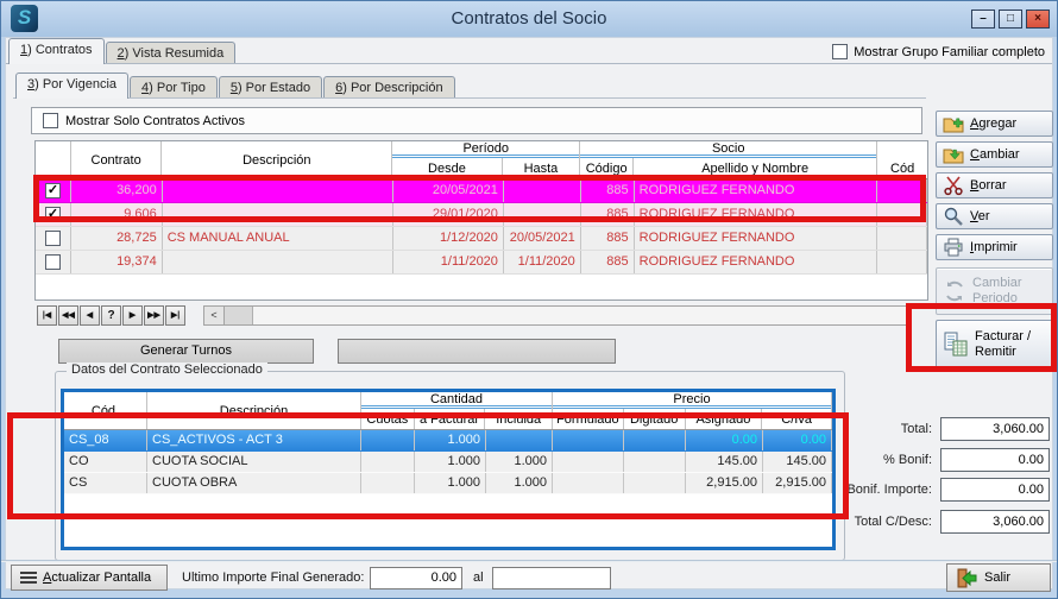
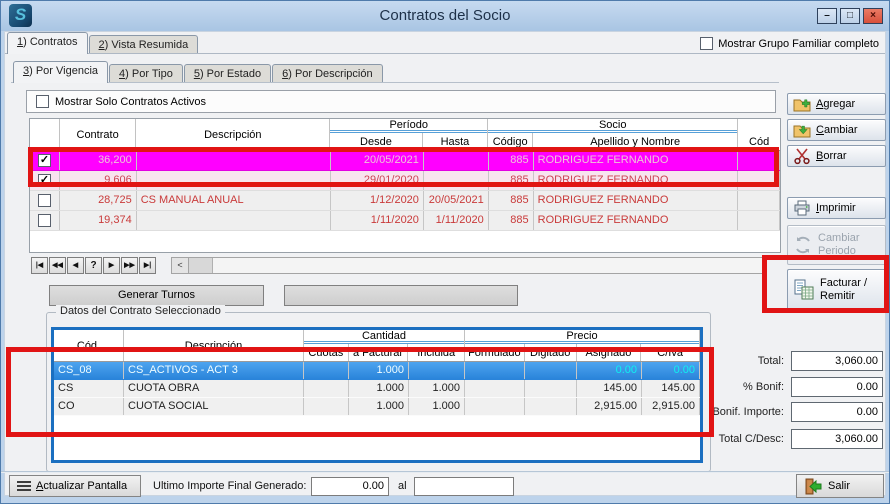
  S
  Contratos del Socio
  –
  □
  ×
  1) Contratos
  2) Vista Resumida
  3) Por Vigencia
  4) Por Tipo
  5) Por Estado
  6) Por Descripción
  Mostrar Grupo Familiar completo
  Mostrar Solo Contratos Activos
  Contrato
  Descripción
  Período
  Desde
  Hasta
  Socio
  Código
  Apellido y Nombre
  Cód
  ✓
  36,200
  20/05/2021
  885
  RODRIGUEZ FERNANDO
  ✓
  9,606
  29/01/2020
  885
  RODRIGUEZ FERNANDO
  28,725
  CS MANUAL ANUAL
  1/12/2020
  20/05/2021
  885
  RODRIGUEZ FERNANDO
  19,374
  1/11/2020
  1/11/2020
  885
  RODRIGUEZ FERNANDO
  ?
  <
  Agregar
  Cambiar
  Borrar
- Ver
  Imprimir
  Cambiar Periodo
  Facturar / Remitir
  Generar Turnos
  Datos del Contrato Seleccionado
  Cód.
  Descripción
  Cantidad
  Cuotas
  a Facturar
  Incluida
  Precio
  Formulado
  Digitado
  Asignado
  C/Iva
  CS_08
  CS_ACTIVOS - ACT 3
  1.000
  0.00
  0.00
- CO
+ CS
- CUOTA SOCIAL
+ CUOTA OBRA
  1.000
  1.000
  145.00
  145.00
- CS
+ CO
- CUOTA OBRA
+ CUOTA SOCIAL
  1.000
  1.000
  2,915.00
  2,915.00
  Total:
  3,060.00
  % Bonif:
  0.00
  Bonif. Importe:
  0.00
  Total C/Desc:
  3,060.00
  Actualizar Pantalla
  Ultimo Importe Final Generado:
  0.00
  al
  Salir
